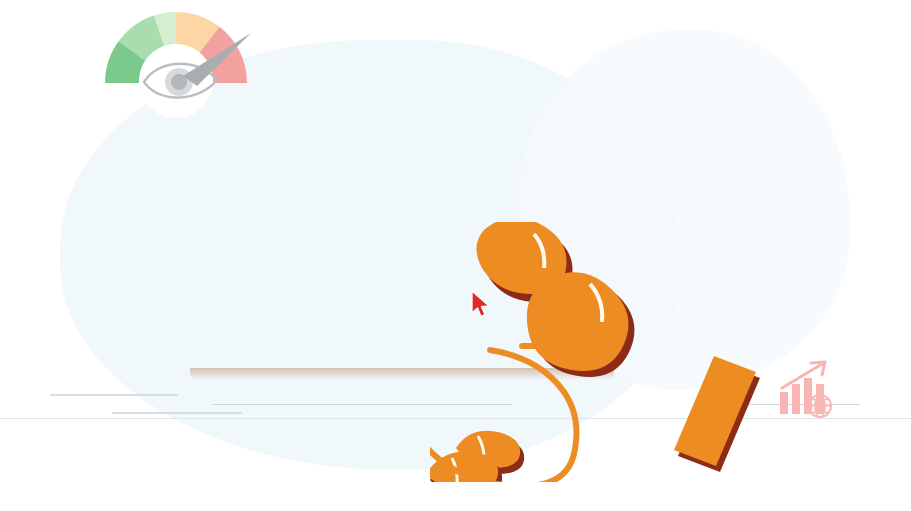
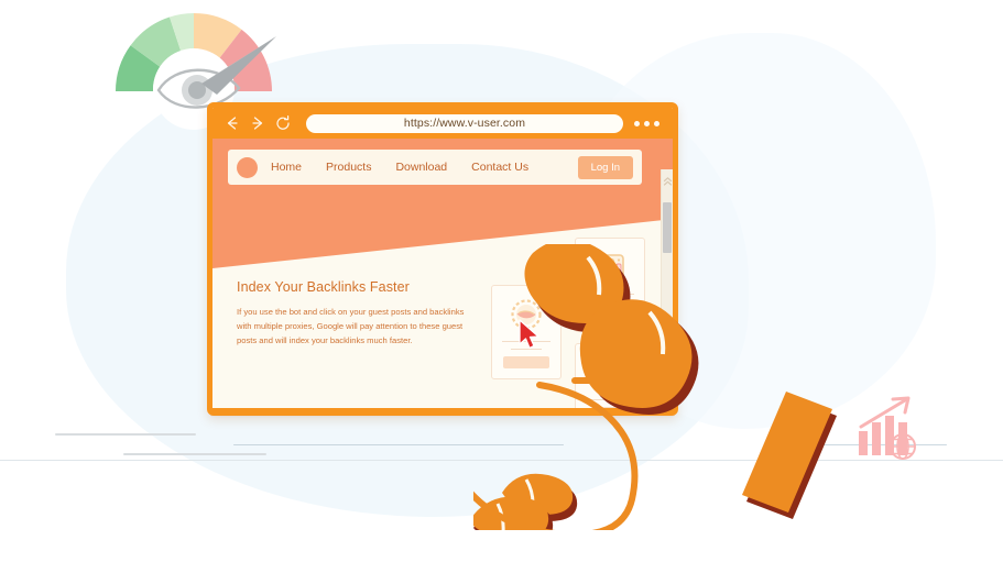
+ https://www.v-user.com
+ Home
+ Products
+ Download
+ Contact Us
+ Log In
+ Index Your Backlinks Faster
+ If you use the bot and click on your guest posts and backlinks with multiple proxies, Google will pay attention to these guest posts and will index your backlinks much faster.
